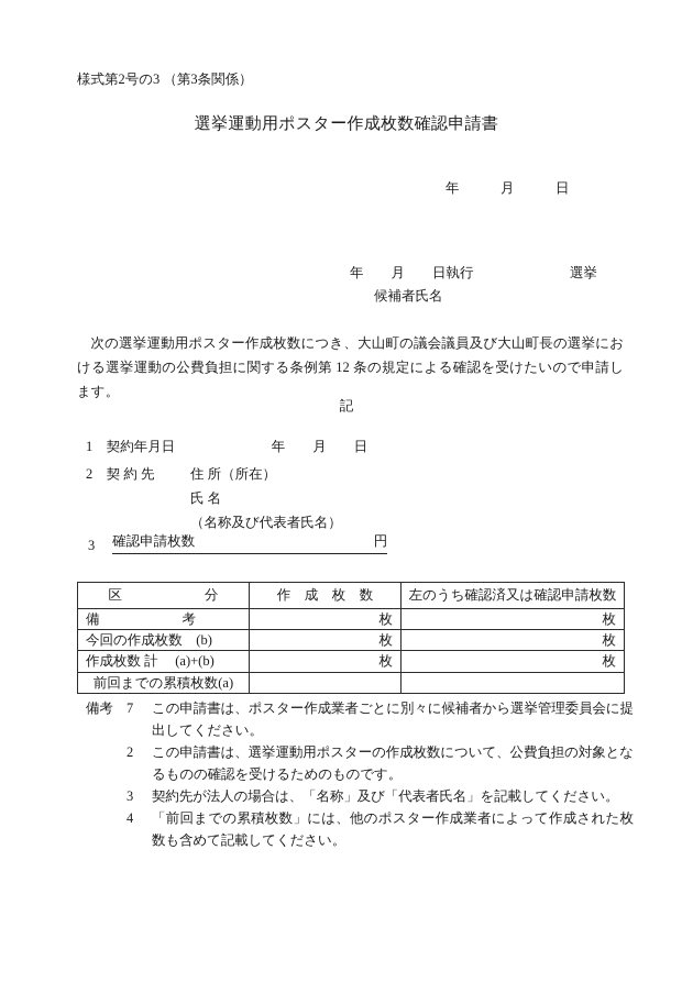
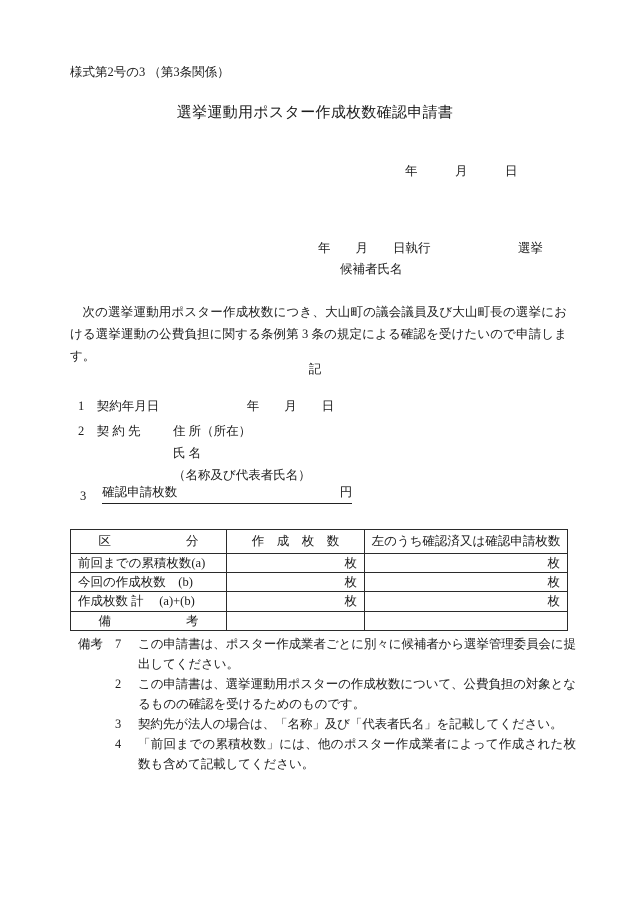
  様式第2号の3 （第3条関係）
  選挙運動用ポスター作成枚数確認申請書
  年 月 日
  年 月 日執行 選挙
  候補者氏名
- 次の選挙運動用ポスター作成枚数につき、大山町の議会議員及び大山町長の選挙における選挙運動の公費負担に関する条例第 12 条の規定による確認を受けたいので申請します。
+ 次の選挙運動用ポスター作成枚数につき、大山町の議会議員及び大山町長の選挙における選挙運動の公費負担に関する条例第 3 条の規定による確認を受けたいので申請します。
  記
  1 契約年月日 年 月 日
  2 契 約 先
  住 所（所在）
  氏 名
  （名称及び代表者氏名）
  3
  確認申請枚数
  円
  区 分	作 成 枚 数	左のうち確認済又は確認申請枚数
- 備 考	枚	枚
+ 前回までの累積枚数(a)	枚	枚
  今回の作成枚数 (b)	枚	枚
  作成枚数 計 (a)+(b)	枚	枚
- 前回までの累積枚数(a)
+ 備 考
  備考
  7
  この申請書は、ポスター作成業者ごとに別々に候補者から選挙管理委員会に提出してください。
  2
  この申請書は、選挙運動用ポスターの作成枚数について、公費負担の対象となるものの確認を受けるためのものです。
  3
  契約先が法人の場合は、「名称」及び「代表者氏名」を記載してください。
  4
  「前回までの累積枚数」には、他のポスター作成業者によって作成された枚数も含めて記載してください。
